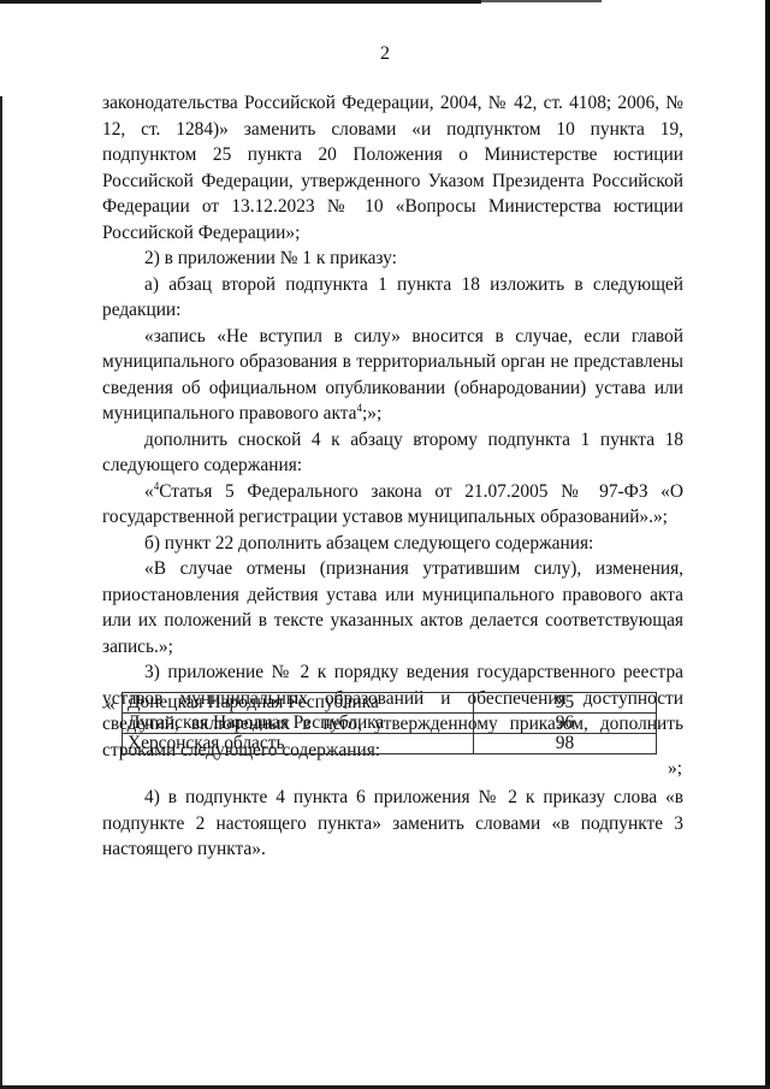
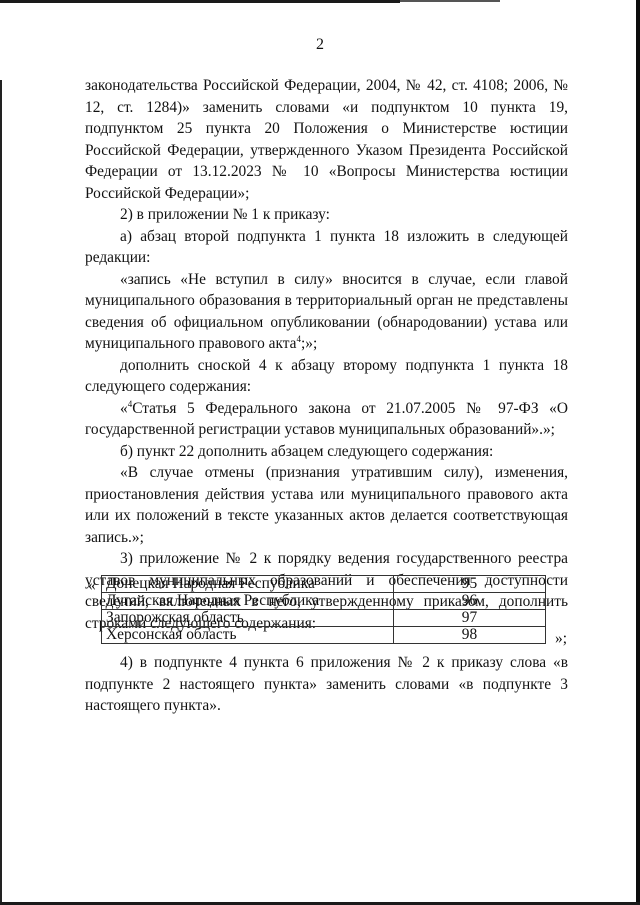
  2
  законодательства Российской Федерации, 2004, № 42, ст. 4108; 2006, № 12, ст. 1284)» заменить словами «и подпунктом 10 пункта 19, подпунктом 25 пункта 20 Положения о Министерстве юстиции Российской Федерации, утвержденного Указом Президента Российской Федерации от 13.12.2023 № 10 «Вопросы Министерства юстиции Российской Федерации»;
  2) в приложении № 1 к приказу:
  а) абзац второй подпункта 1 пункта 18 изложить в следующей редакции:
  «запись «Не вступил в силу» вносится в случае, если главой муниципального образования в территориальный орган не представлены сведения об официальном опубликовании (обнародовании) устава или муниципального правового акта4;»;
  дополнить сноской 4 к абзацу второму подпункта 1 пункта 18 следующего содержания:
  «4Статья 5 Федерального закона от 21.07.2005 № 97-ФЗ «О государственной регистрации уставов муниципальных образований».»;
  б) пункт 22 дополнить абзацем следующего содержания:
  «В случае отмены (признания утратившим силу), изменения, приостановления действия устава или муниципального правового акта или их положений в тексте указанных актов делается соответствующая запись.»;
  3) приложение № 2 к порядку ведения государственного реестра уставов муниципальных образований и обеспечения доступности сведений, включенных в него, утвержденному приказом, дополнить строками следующего содержания:
  «
  Донецкая Народная Республика	95
  Луганская Народная Республика	96
+ Запорожская область	97
  Херсонская область	98
  »;
  4) в подпункте 4 пункта 6 приложения № 2 к приказу слова «в подпункте 2 настоящего пункта» заменить словами «в подпункте 3 настоящего пункта».
